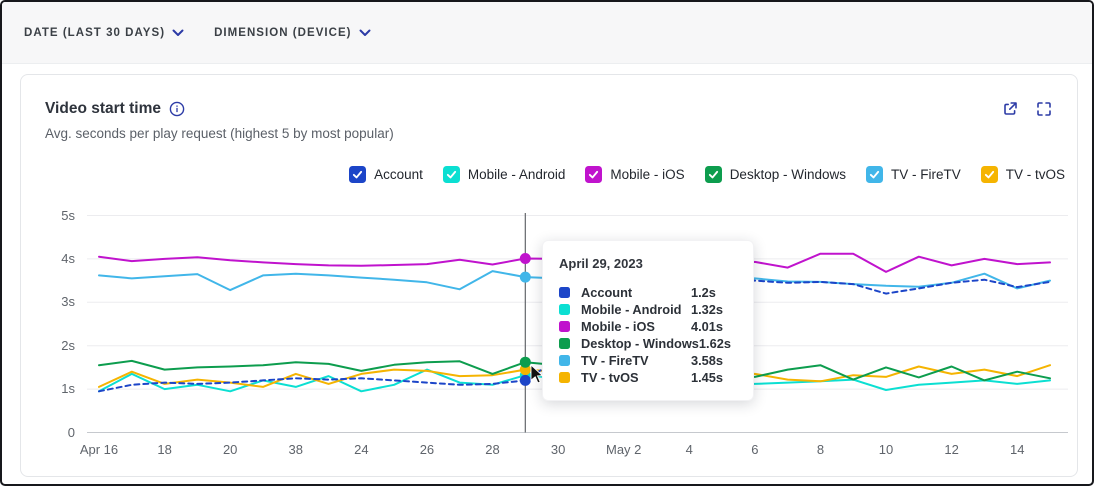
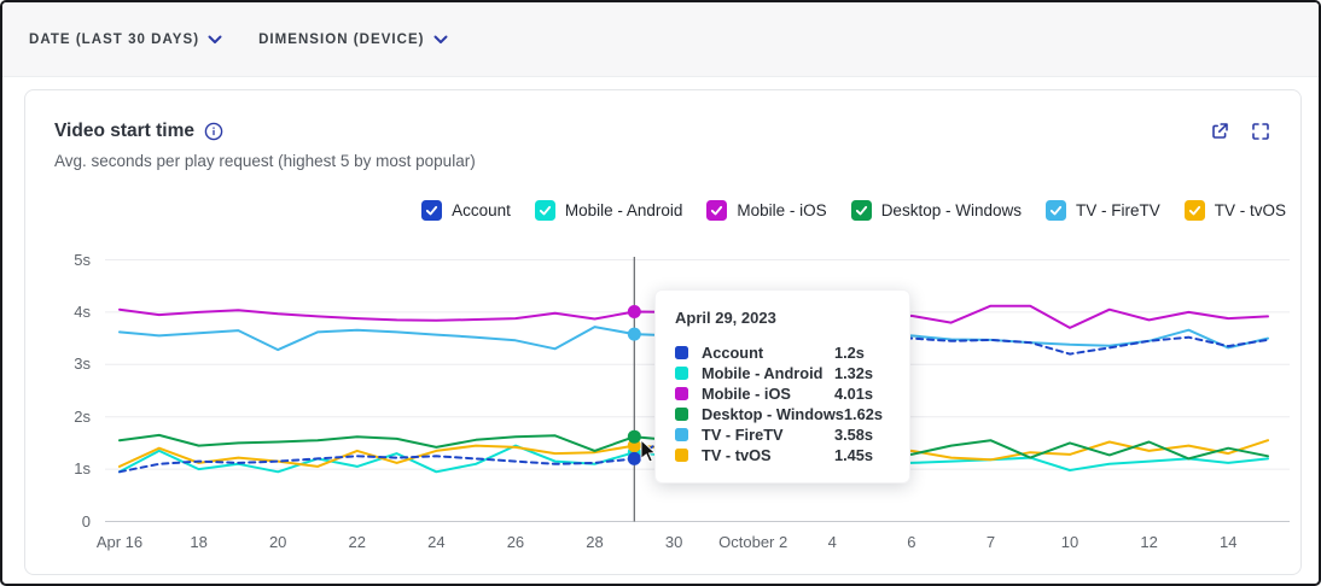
  DATE (LAST 30 DAYS)
  DIMENSION (DEVICE)
  Video start time
  Avg. seconds per play request (highest 5 by most popular)
  Account
  Mobile - Android
  Mobile - iOS
  Desktop - Windows
  TV - FireTV
  TV - tvOS
  5s
  4s
  3s
  2s
  1s
  0
  Apr 16
  18
  20
- 38
+ 22
  24
  26
  28
  30
- May 2
+ October 2
  4
  6
- 8
+ 7
  10
  12
  14
  April 29, 2023
  Account
  1.2s
  Mobile - Android
  1.32s
  Mobile - iOS
  4.01s
  Desktop - Windows
  1.62s
  TV - FireTV
  3.58s
  TV - tvOS
  1.45s
